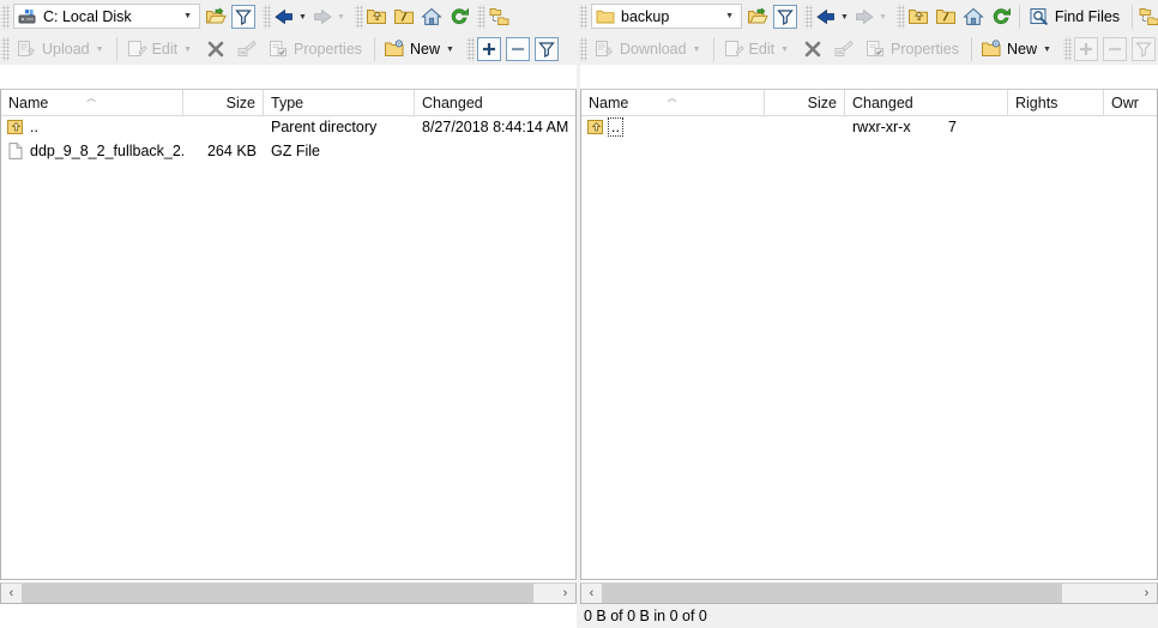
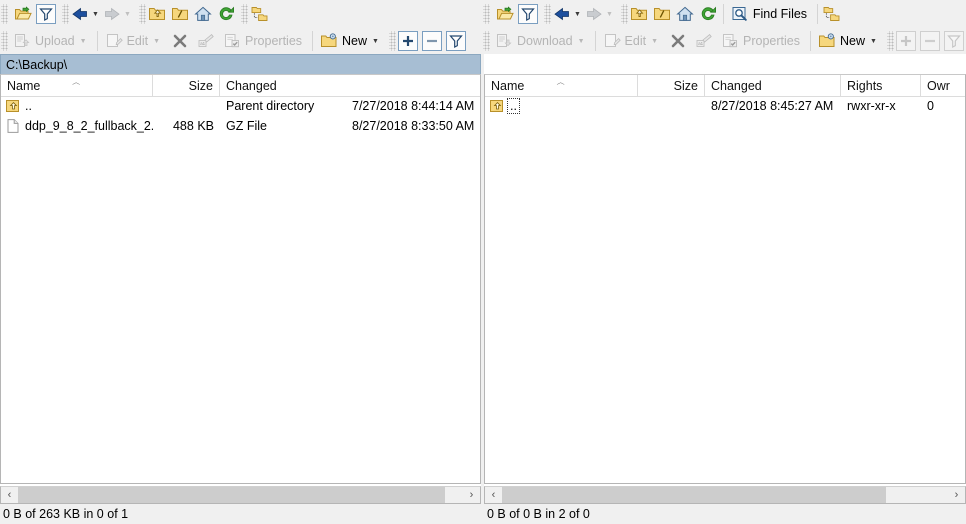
- C: Local Disk
- backup
  Find Files
  Upload
  Edit
  Properties
  New
  Download
  Edit
  Properties
  New
+ C:\Backup\
  Name
  ︿
  Size
- Type
  Changed
  ..
  Parent directory
- 8/27/2018 8:44:14 AM
+ 7/27/2018 8:44:14 AM
  ddp_9_8_2_fullback_2.
- 264 KB
+ 488 KB
  GZ File
+ 8/27/2018 8:33:50 AM
  ‹
  ›
+ 0 B of 263 KB in 0 of 1
  Name
  ︿
  Size
  Changed
  Rights
  Owr
  ..
+ 8/27/2018 8:45:27 AM
  rwxr-xr-x
- 7
+ 0
  ‹
  ›
- 0 B of 0 B in 0 of 0
+ 0 B of 0 B in 2 of 0
